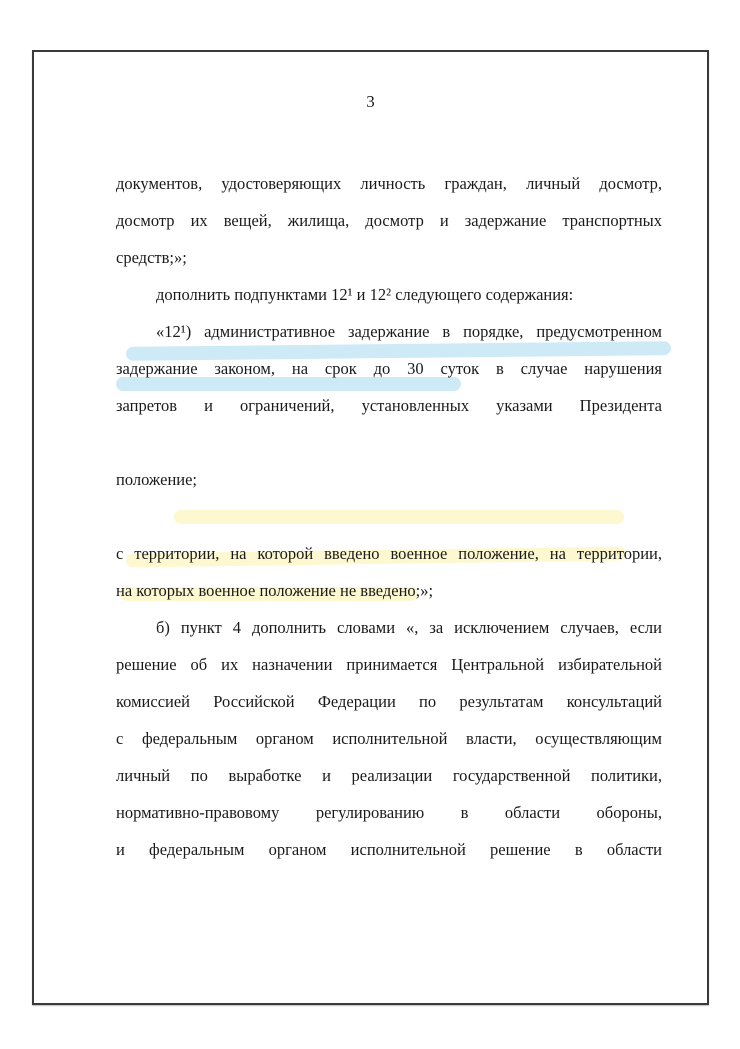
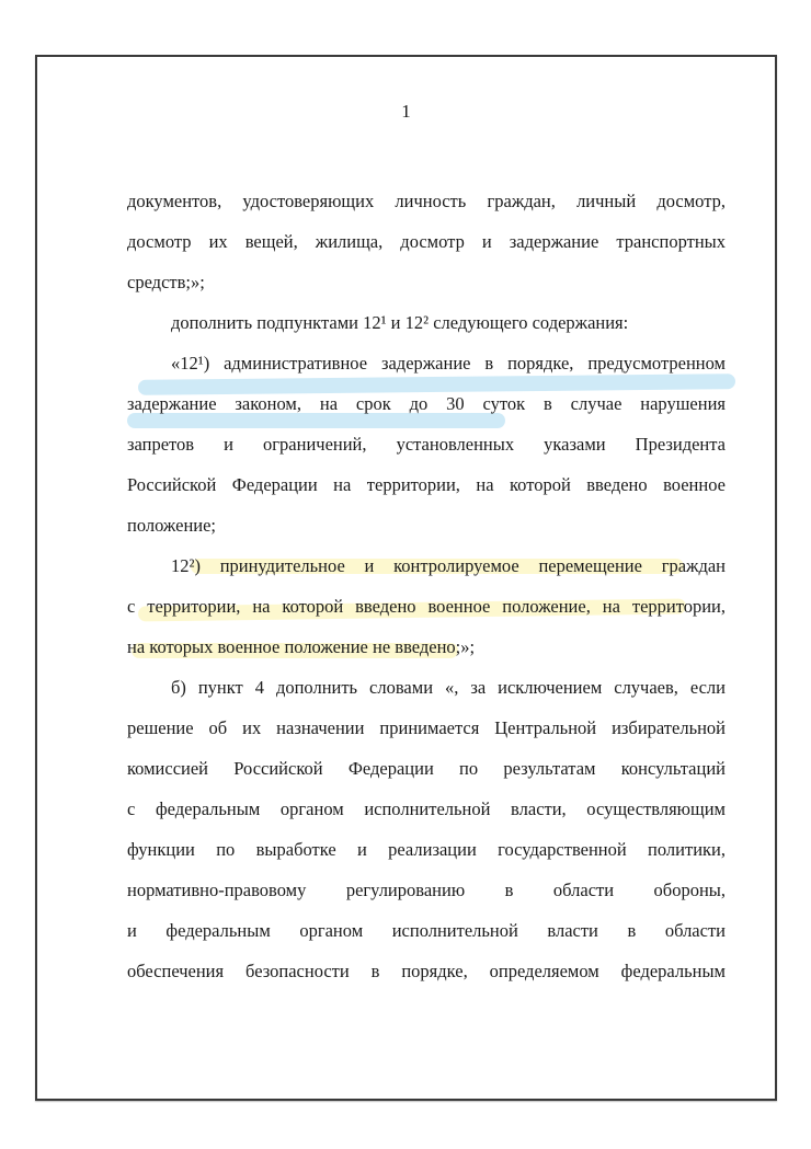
- 3
+ 1
  документов, удостоверяющих личность граждан, личный досмотр,
  досмотр их вещей, жилища, досмотр и задержание транспортных
  средств;»;
  дополнить подпунктами 12¹ и 12² следующего содержания:
  «12¹) административное задержание в порядке, предусмотренном
  задержание законом, на срок до 30 суток в случае нарушения
  запретов и ограничений, установленных указами Президента
+ Российской Федерации на территории, на которой введено военное
  положение;
+ 12²) принудительное и контролируемое перемещение граждан
  с территории, на которой введено военное положение, на территории,
  на которых военное положение не введено;»;
  б) пункт 4 дополнить словами «, за исключением случаев, если
  решение об их назначении принимается Центральной избирательной
  комиссией Российской Федерации по результатам консультаций
  с федеральным органом исполнительной власти, осуществляющим
- личный по выработке и реализации государственной политики,
+ функции по выработке и реализации государственной политики,
  нормативно-правовому регулированию в области обороны,
- и федеральным органом исполнительной решение в области
+ и федеральным органом исполнительной власти в области
+ обеспечения безопасности в порядке, определяемом федеральным
